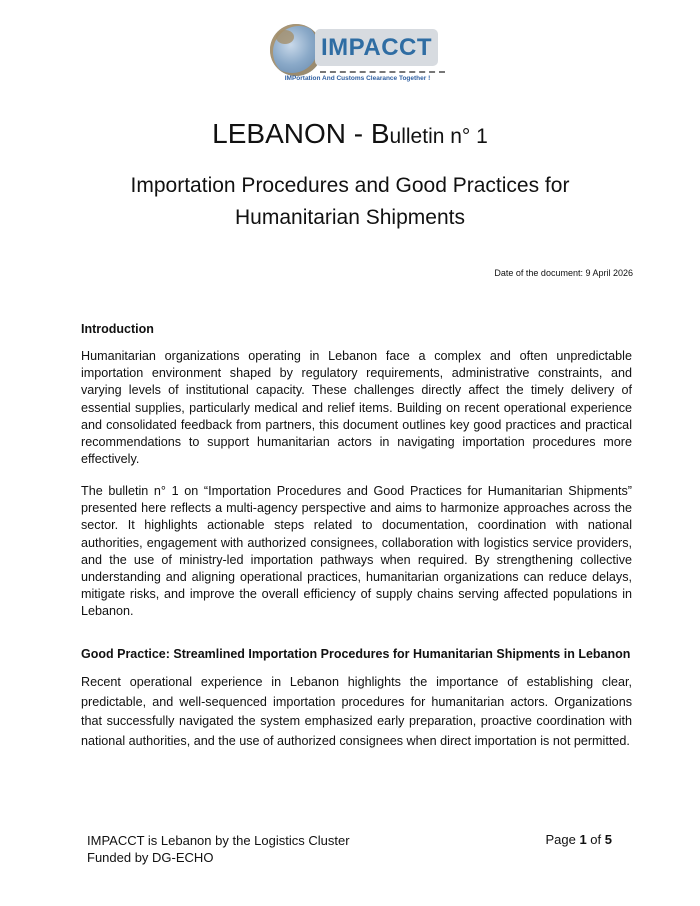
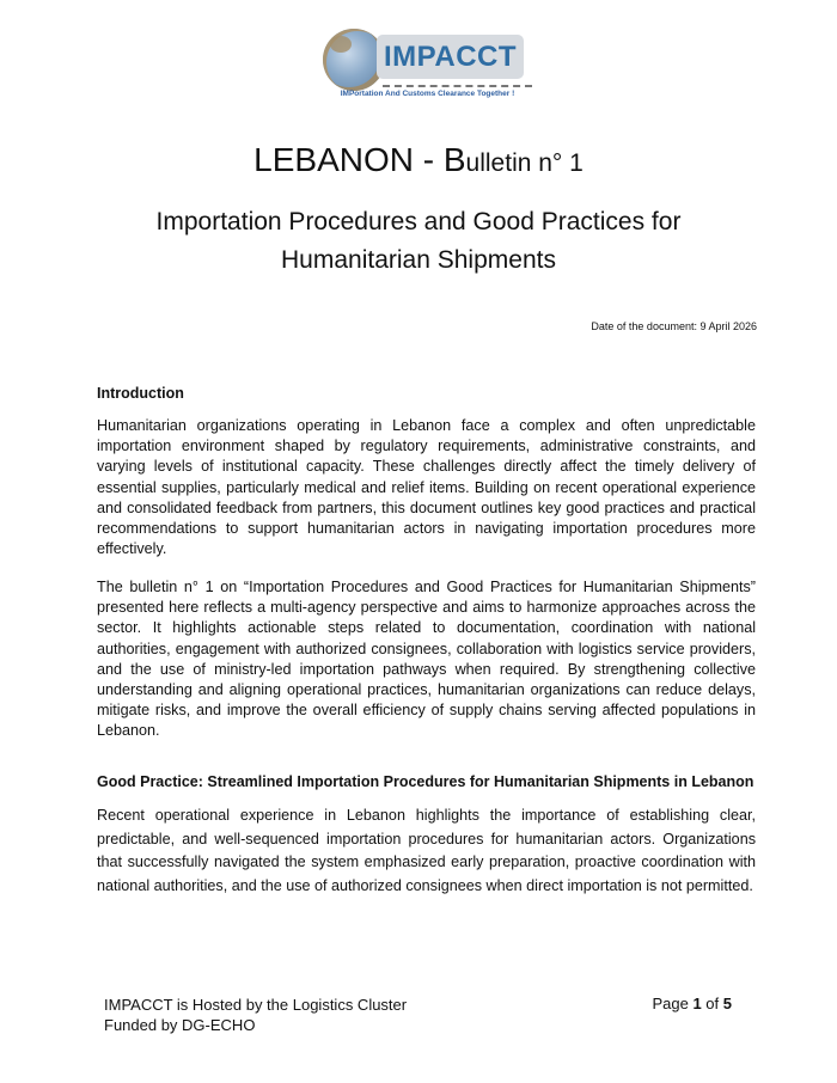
  IMPACCT
  LEBANON - Bulletin n° 1
  Importation Procedures and Good Practices for
  Humanitarian Shipments
  Date of the document: 9 April 2026
  Introduction
  Humanitarian organizations operating in Lebanon face a complex and often unpredictable importation environment shaped by regulatory requirements, administrative constraints, and varying levels of institutional capacity. These challenges directly affect the timely delivery of essential supplies, particularly medical and relief items. Building on recent operational experience and consolidated feedback from partners, this document outlines key good practices and practical recommendations to support humanitarian actors in navigating importation procedures more effectively.
  The bulletin n° 1 on “Importation Procedures and Good Practices for Humanitarian Shipments” presented here reflects a multi-agency perspective and aims to harmonize approaches across the sector. It highlights actionable steps related to documentation, coordination with national authorities, engagement with authorized consignees, collaboration with logistics service providers, and the use of ministry-led importation pathways when required. By strengthening collective understanding and aligning operational practices, humanitarian organizations can reduce delays, mitigate risks, and improve the overall efficiency of supply chains serving affected populations in Lebanon.
  Good Practice: Streamlined Importation Procedures for Humanitarian Shipments in Lebanon
  Recent operational experience in Lebanon highlights the importance of establishing clear, predictable, and well-sequenced importation procedures for humanitarian actors. Organizations that successfully navigated the system emphasized early preparation, proactive coordination with national authorities, and the use of authorized consignees when direct importation is not permitted.
- IMPACCT is Lebanon by the Logistics Cluster
+ IMPACCT is Hosted by the Logistics Cluster
  Funded by DG-ECHO
  Page 1 of 5
